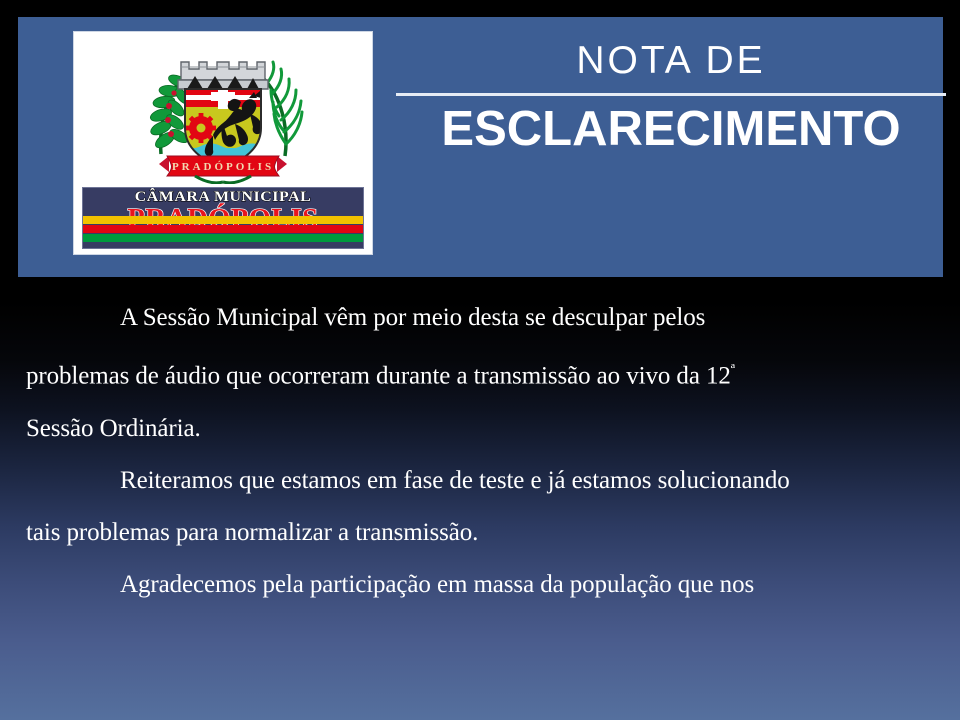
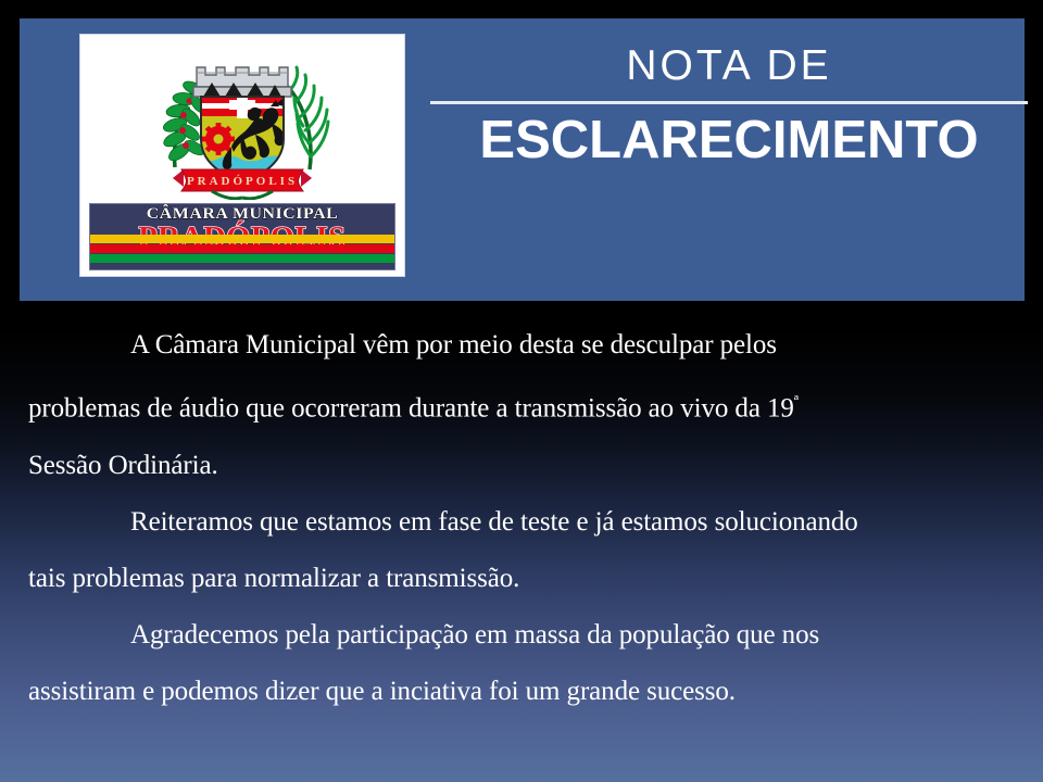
  PRADÓPOLIS
  CÂMARA MUNICIPAL
  NOTA DE
  ESCLARECIMENTO
- A Sessão Municipal vêm por meio desta se desculpar pelos
+ A Câmara Municipal vêm por meio desta se desculpar pelos
- problemas de áudio que ocorreram durante a transmissão ao vivo da 12ª
+ problemas de áudio que ocorreram durante a transmissão ao vivo da 19ª
  Sessão Ordinária.
  Reiteramos que estamos em fase de teste e já estamos solucionando
  tais problemas para normalizar a transmissão.
  Agradecemos pela participação em massa da população que nos
+ assistiram e podemos dizer que a inciativa foi um grande sucesso.
